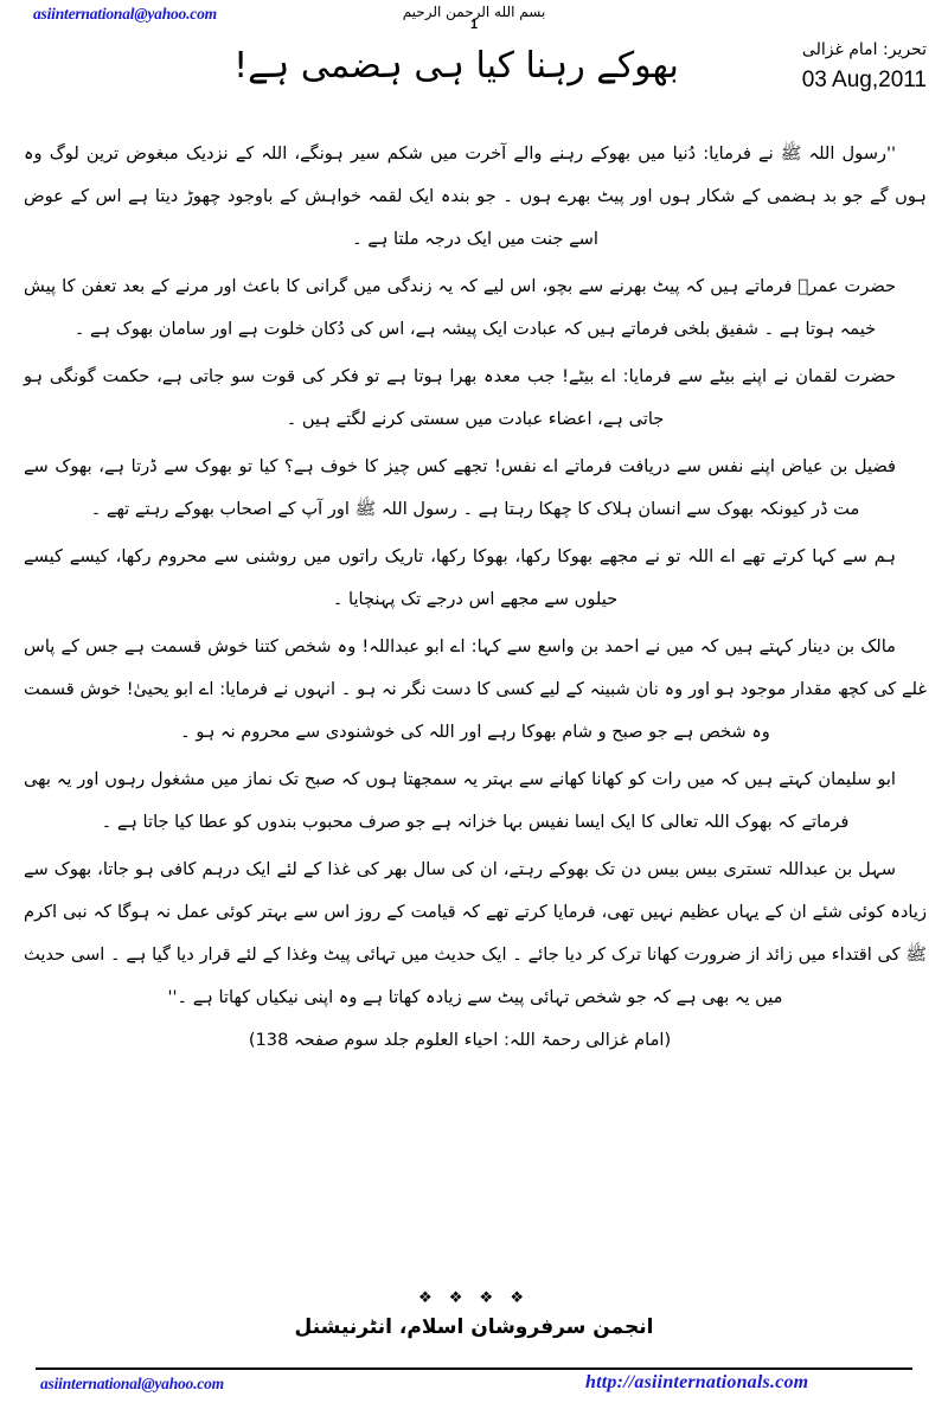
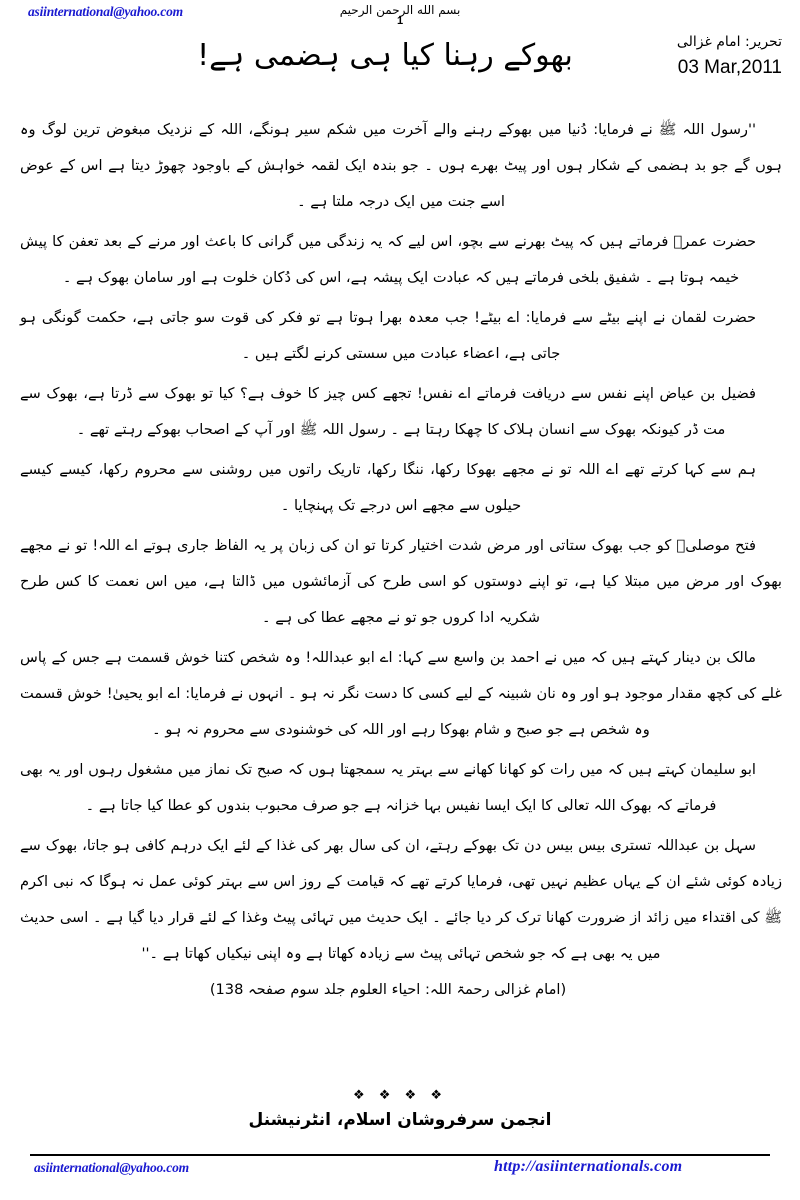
  asiinternational@yahoo.com
  بسم الله الرحمن الرحيم
  1
  بھوکے رہنا کیا ہی ہضمی ہے!
  تحریر: امام غزالی
- 03 Aug,2011
+ 03 Mar,2011
  ''رسول اللہ ﷺ نے فرمایا: دُنیا میں بھوکے رہنے والے آخرت میں شکم سیر ہونگے، اللہ کے نزدیک مبغوض ترین لوگ وہ ہوں گے جو بد ہضمی کے شکار ہوں اور پیٹ بھرے ہوں ۔ جو بندہ ایک لقمہ خواہش کے باوجود چھوڑ دیتا ہے اس کے عوض اسے جنت میں ایک درجہ ملتا ہے ۔
  حضرت عمرؓ فرماتے ہیں کہ پیٹ بھرنے سے بچو، اس لیے کہ یہ زندگی میں گرانی کا باعث اور مرنے کے بعد تعفن کا پیش خیمہ ہوتا ہے ۔ شفیق بلخی فرماتے ہیں کہ عبادت ایک پیشہ ہے، اس کی دُکان خلوت ہے اور سامان بھوک ہے ۔
  حضرت لقمان نے اپنے بیٹے سے فرمایا: اے بیٹے! جب معدہ بھرا ہوتا ہے تو فکر کی قوت سو جاتی ہے، حکمت گونگی ہو جاتی ہے، اعضاء عبادت میں سستی کرنے لگتے ہیں ۔
  فضیل بن عیاض اپنے نفس سے دریافت فرماتے اے نفس! تجھے کس چیز کا خوف ہے؟ کیا تو بھوک سے ڈرتا ہے، بھوک سے مت ڈر کیونکہ بھوک سے انسان ہلاک کا چھکا رہتا ہے ۔ رسول اللہ ﷺ اور آپ کے اصحاب بھوکے رہتے تھے ۔
- ہم سے کہا کرتے تھے اے اللہ تو نے مجھے بھوکا رکھا، بھوکا رکھا، تاریک راتوں میں روشنی سے محروم رکھا، کیسے کیسے حیلوں سے مجھے اس درجے تک پہنچایا ۔
+ ہم سے کہا کرتے تھے اے اللہ تو نے مجھے بھوکا رکھا، ننگا رکھا، تاریک راتوں میں روشنی سے محروم رکھا، کیسے کیسے حیلوں سے مجھے اس درجے تک پہنچایا ۔
+ فتح موصلیؒ کو جب بھوک ستاتی اور مرض شدت اختیار کرتا تو ان کی زبان پر یہ الفاظ جاری ہوتے اے اللہ! تو نے مجھے بھوک اور مرض میں مبتلا کیا ہے، تو اپنے دوستوں کو اسی طرح کی آزمائشوں میں ڈالتا ہے، میں اس نعمت کا کس طرح شکریہ ادا کروں جو تو نے مجھے عطا کی ہے ۔
  مالک بن دینار کہتے ہیں کہ میں نے احمد بن واسع سے کہا: اے ابو عبداللہ! وہ شخص کتنا خوش قسمت ہے جس کے پاس غلے کی کچھ مقدار موجود ہو اور وہ نان شبینہ کے لیے کسی کا دست نگر نہ ہو ۔ انہوں نے فرمایا: اے ابو یحییٰ! خوش قسمت وہ شخص ہے جو صبح و شام بھوکا رہے اور اللہ کی خوشنودی سے محروم نہ ہو ۔
  ابو سلیمان کہتے ہیں کہ میں رات کو کھانا کھانے سے بہتر یہ سمجھتا ہوں کہ صبح تک نماز میں مشغول رہوں اور یہ بھی فرماتے کہ بھوک اللہ تعالی کا ایک ایسا نفیس بہا خزانہ ہے جو صرف محبوب بندوں کو عطا کیا جاتا ہے ۔
  سہل بن عبداللہ تستری بیس بیس دن تک بھوکے رہتے، ان کی سال بھر کی غذا کے لئے ایک درہم کافی ہو جاتا، بھوک سے زیادہ کوئی شئے ان کے یہاں عظیم نہیں تھی، فرمایا کرتے تھے کہ قیامت کے روز اس سے بہتر کوئی عمل نہ ہوگا کہ نبی اکرم ﷺ کی اقتداء میں زائد از ضرورت کھانا ترک کر دیا جائے ۔ ایک حدیث میں تہائی پیٹ وغذا کے لئے قرار دیا گیا ہے ۔ اسی حدیث میں یہ بھی ہے کہ جو شخص تہائی پیٹ سے زیادہ کھاتا ہے وہ اپنی نیکیاں کھاتا ہے ۔''
  (امام غزالی رحمۃ اللہ: احیاء العلوم جلد سوم صفحہ 138)
  ❖ ❖ ❖ ❖
  انجمن سرفروشان اسلام، انٹرنیشنل
  asiinternational@yahoo.com
  http://asiinternationals.com
